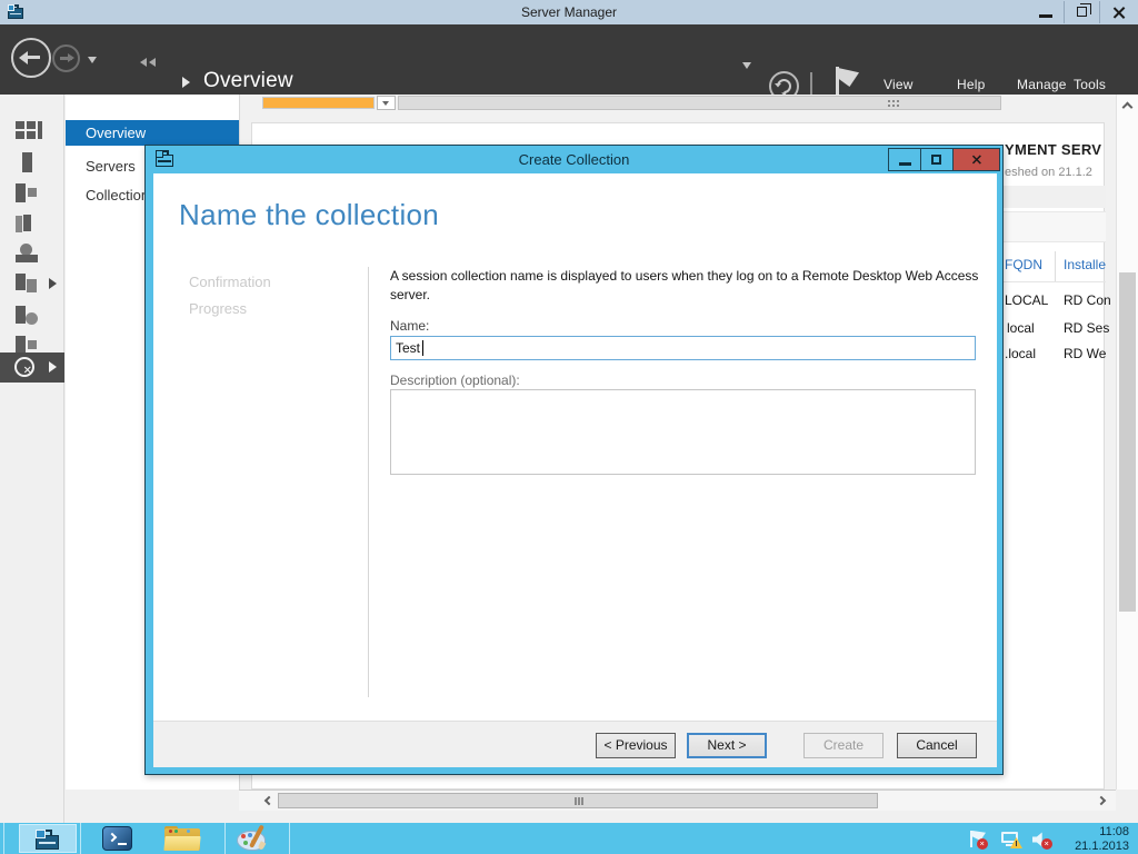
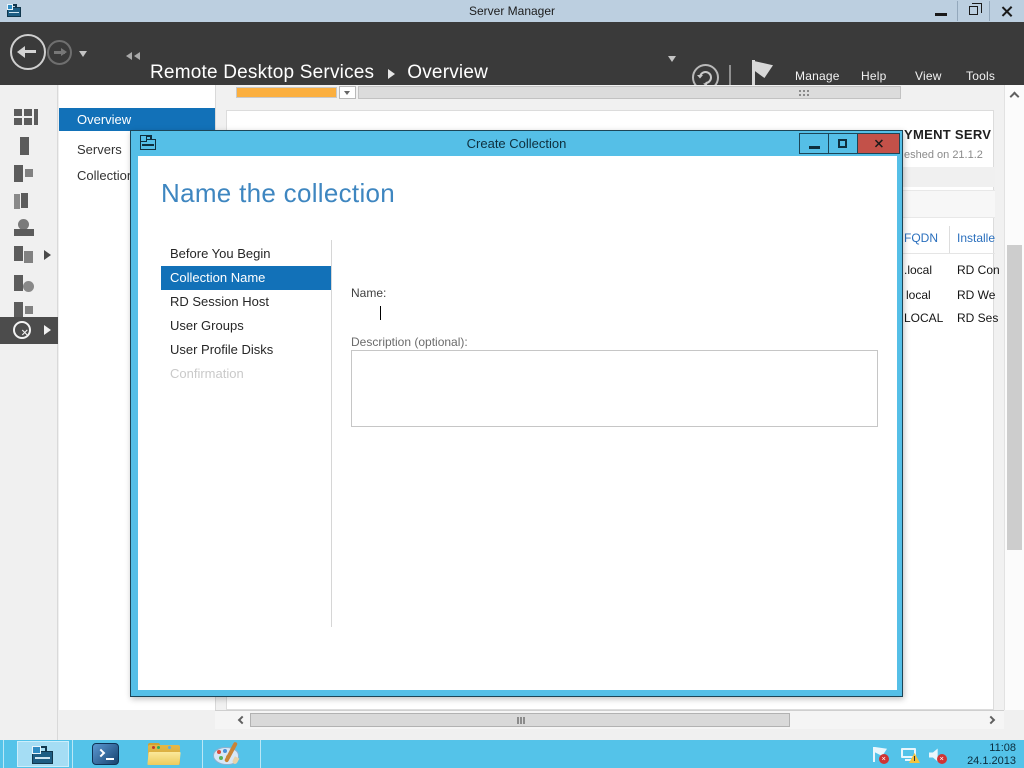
  Server Manager
+ Remote Desktop Services
  Overview
- View
+ Manage
  Help
- Manage
+ View
  Tools
  Overview
  Servers
  Collectio
  YMENT SERV
  eshed on 21.1.2
  FQDN
  Installe
- LOCAL
+ .local
  RD Con
  local
- RD Ses
+ RD We
- .local
+ LOCAL
- RD We
+ RD Ses
  Create Collection
  Name the collection
+ Before You Begin
+ Collection Name
+ RD Session Host
+ User Groups
+ User Profile Disks
  Confirmation
- Progress
- A session collection name is displayed to users when they log on to a Remote Desktop Web Access server.
  Name:
- Test
  Description (optional):
- < Previous
- Next >
- Create
- Cancel
  11:08
- 21.1.2013
+ 24.1.2013
